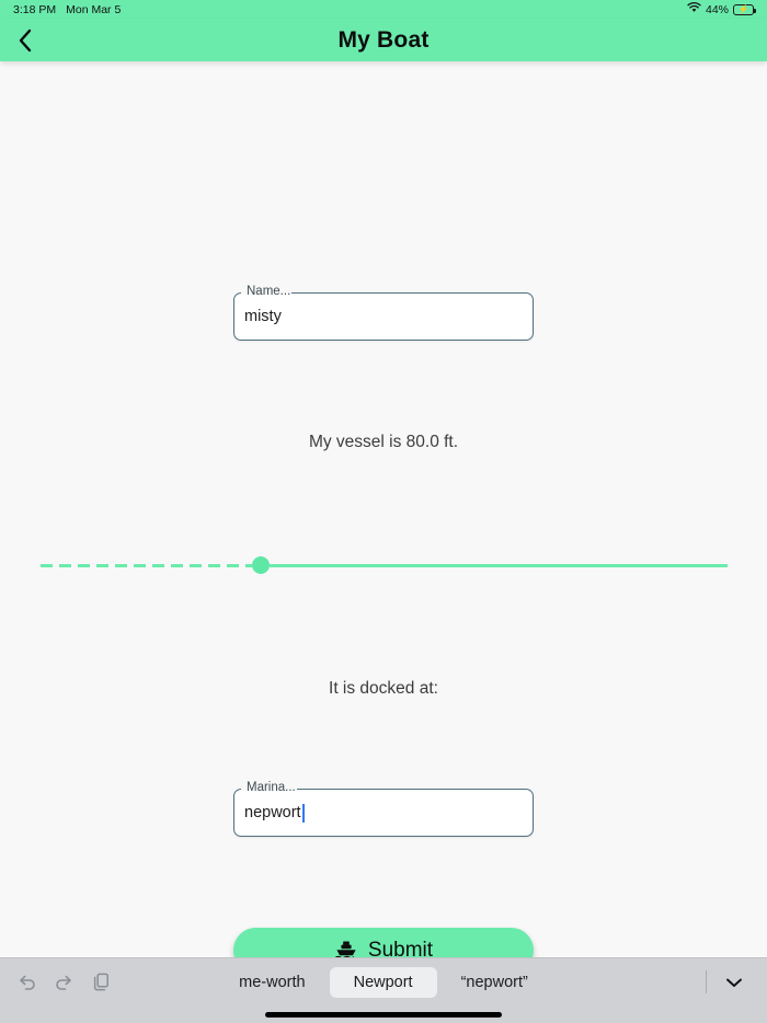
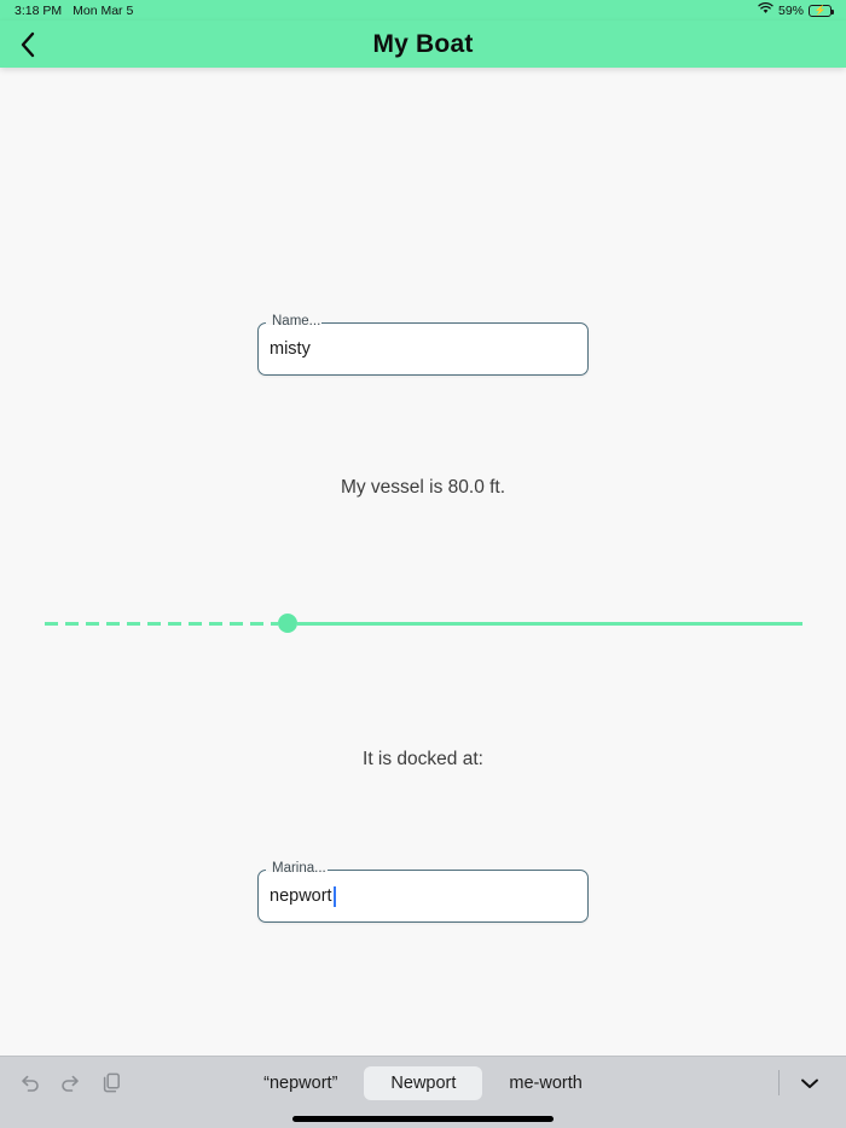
  3:18 PM
  Mon Mar 5
- 44%
+ 59%
  ⚡
  My Boat
  Name...
  misty
  My vessel is 80.0 ft.
  It is docked at:
  Marina...
  nepwort
- Submit
- me-worth
+ “nepwort”
  Newport
- “nepwort”
+ me-worth
